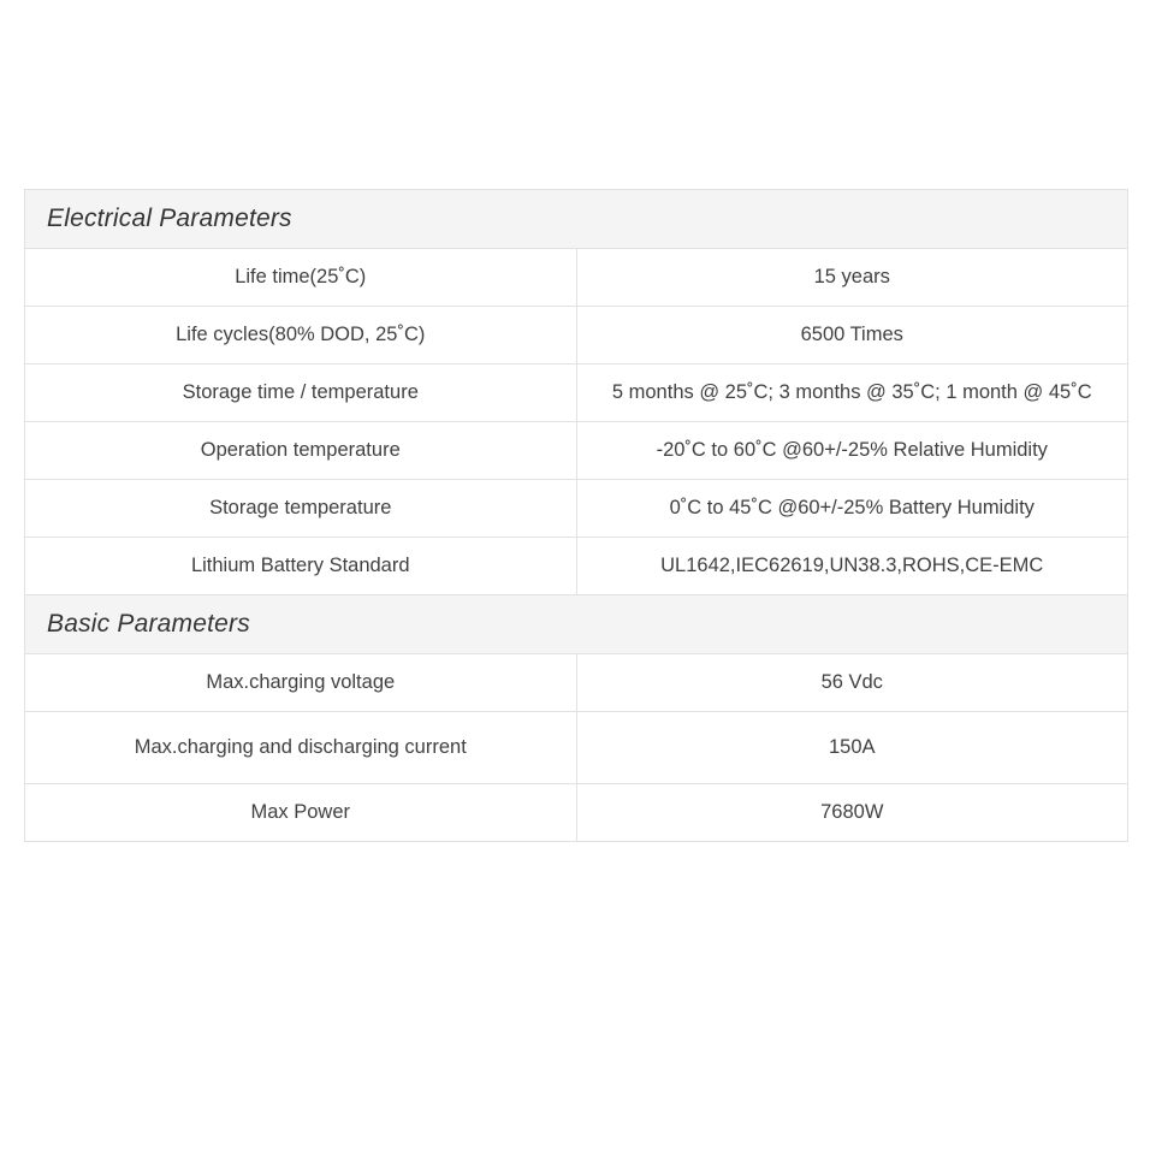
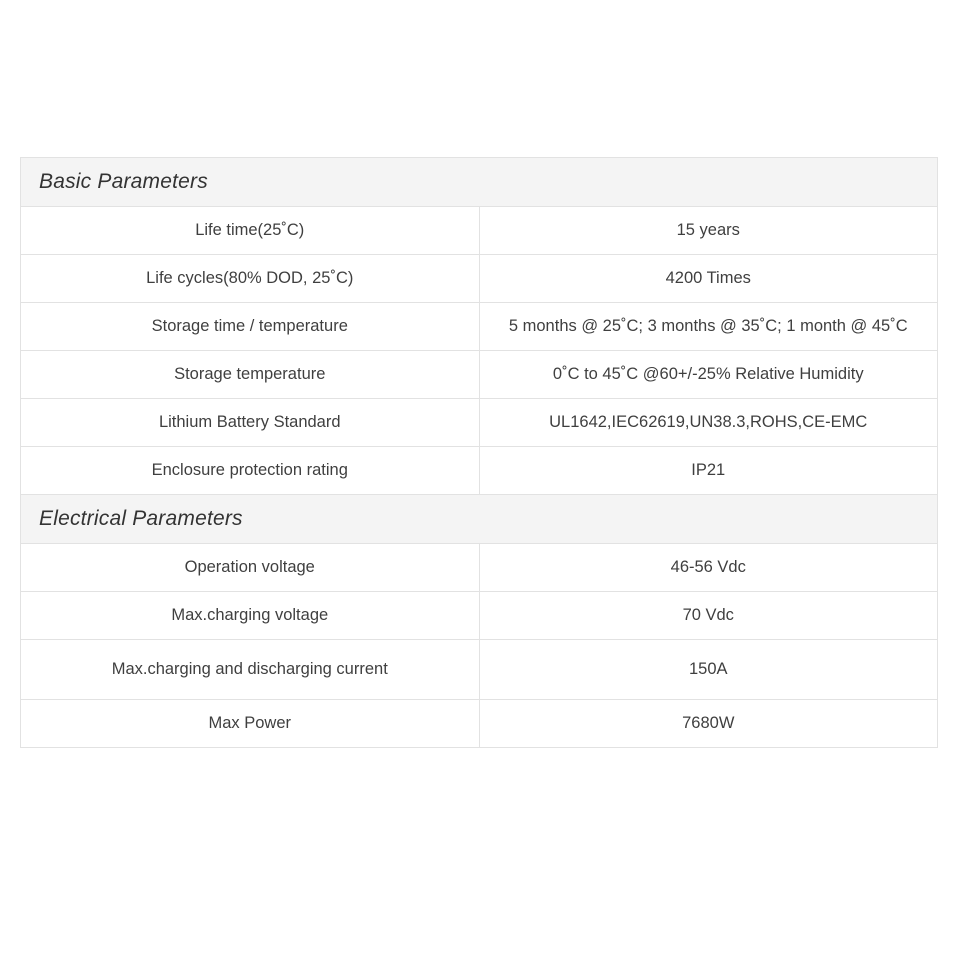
- Electrical Parameters
+ Basic Parameters
  Life time(25˚C)	15 years
- Life cycles(80% DOD, 25˚C)	6500 Times
+ Life cycles(80% DOD, 25˚C)	4200 Times
  Storage time / temperature	5 months @ 25˚C; 3 months @ 35˚C; 1 month @ 45˚C
- Operation temperature	-20˚C to 60˚C @60+/-25% Relative Humidity
- Storage temperature	0˚C to 45˚C @60+/-25% Battery Humidity
+ Storage temperature	0˚C to 45˚C @60+/-25% Relative Humidity
  Lithium Battery Standard	UL1642,IEC62619,UN38.3,ROHS,CE-EMC
+ Enclosure protection rating	IP21
- Basic Parameters
+ Electrical Parameters
+ Operation voltage	46-56 Vdc
- Max.charging voltage	56 Vdc
+ Max.charging voltage	70 Vdc
  Max.charging and discharging current	150A
  Max Power	7680W
